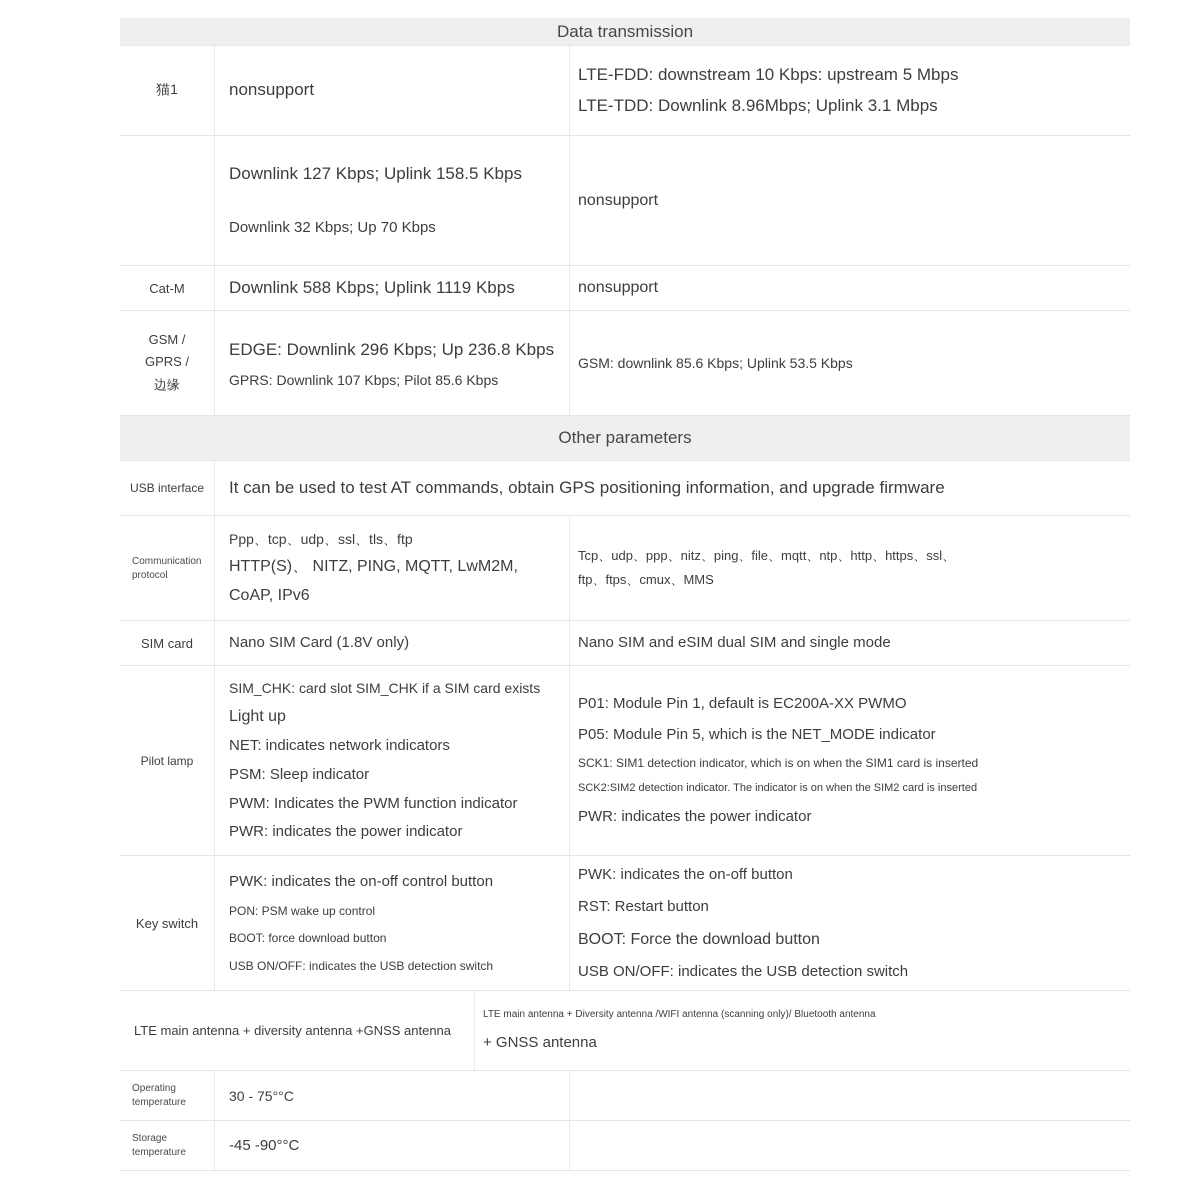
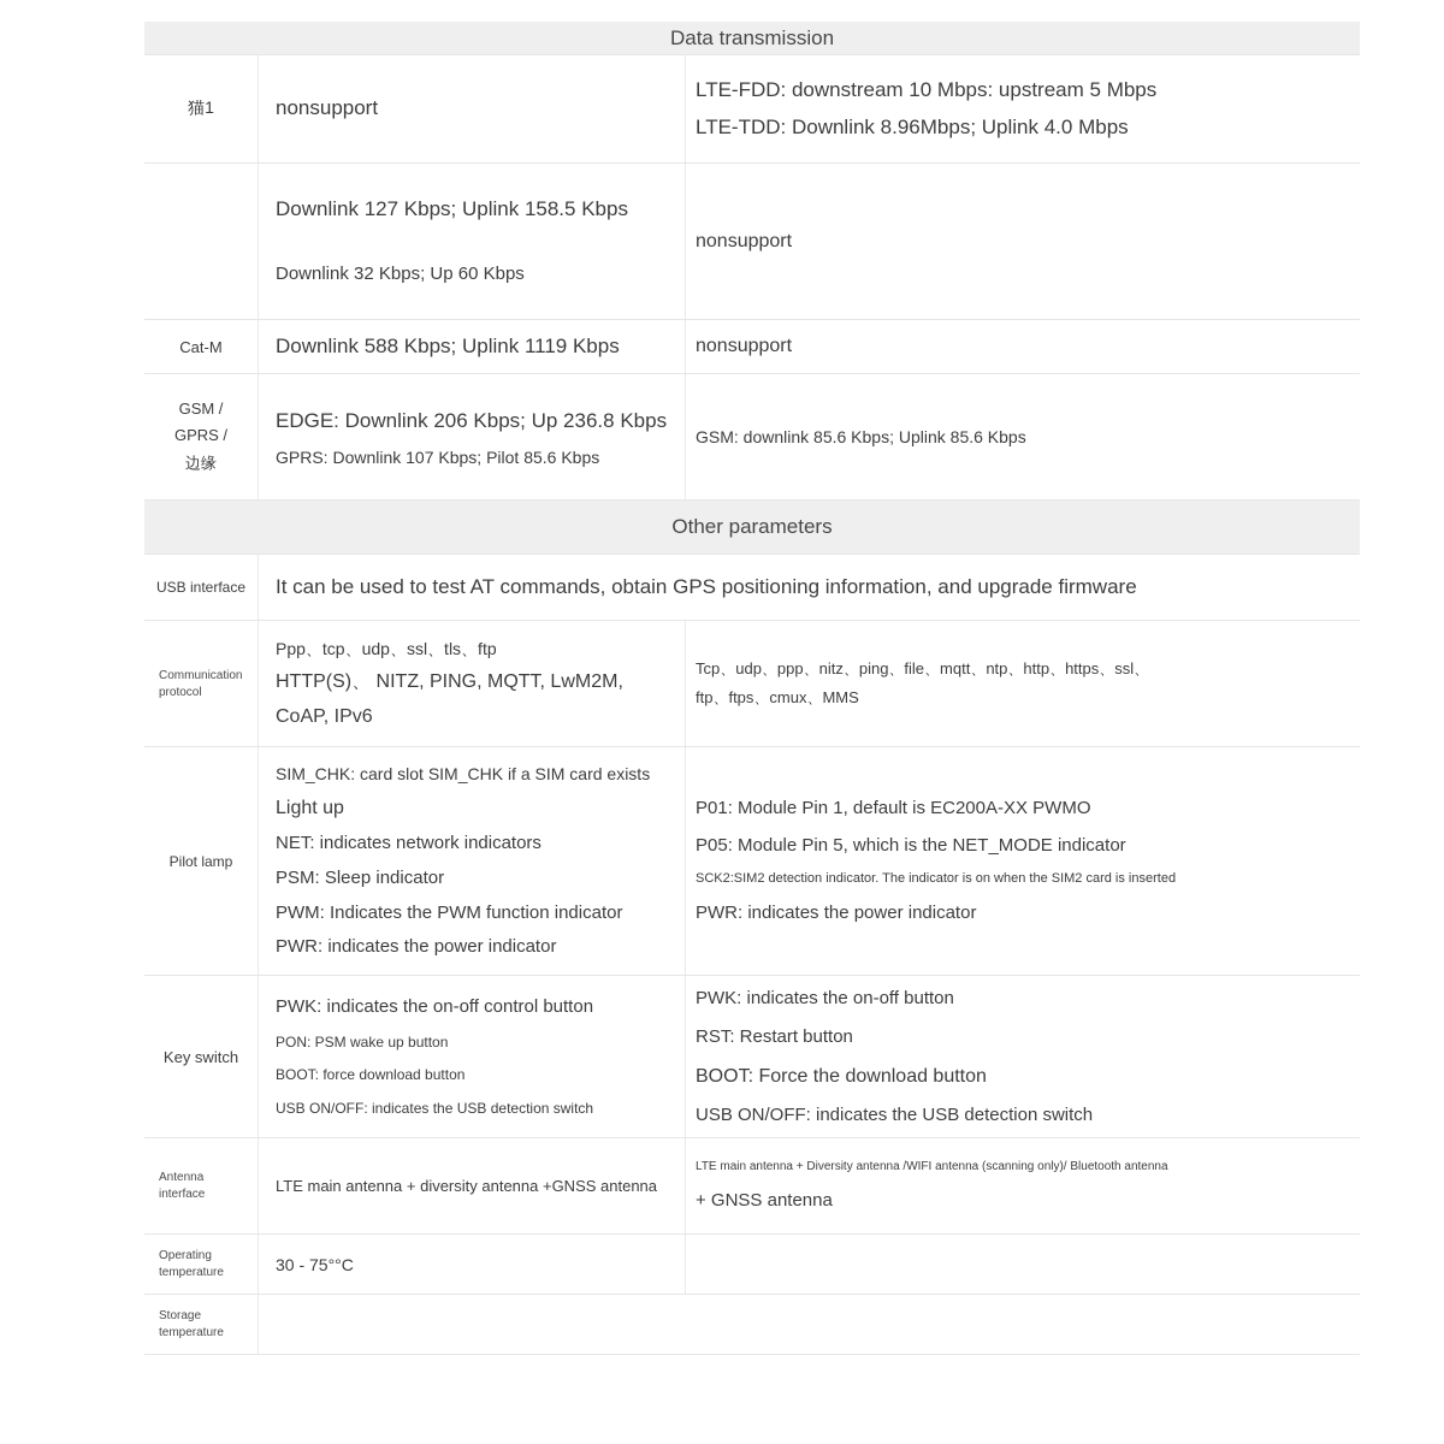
  Data transmission
  猫1
  nonsupport
- LTE-FDD: downstream 10 Kbps: upstream 5 Mbps
+ LTE-FDD: downstream 10 Mbps: upstream 5 Mbps
- LTE-TDD: Downlink 8.96Mbps; Uplink 3.1 Mbps
+ LTE-TDD: Downlink 8.96Mbps; Uplink 4.0 Mbps
  Downlink 127 Kbps; Uplink 158.5 Kbps
- Downlink 32 Kbps; Up 70 Kbps
+ Downlink 32 Kbps; Up 60 Kbps
  nonsupport
  Cat-M
  Downlink 588 Kbps; Uplink 1119 Kbps
  nonsupport
  GSM /
  GPRS /
  边缘
- EDGE: Downlink 296 Kbps; Up 236.8 Kbps
+ EDGE: Downlink 206 Kbps; Up 236.8 Kbps
  GPRS: Downlink 107 Kbps; Pilot 85.6 Kbps
- GSM: downlink 85.6 Kbps; Uplink 53.5 Kbps
+ GSM: downlink 85.6 Kbps; Uplink 85.6 Kbps
  Other parameters
  USB interface
  It can be used to test AT commands, obtain GPS positioning information, and upgrade firmware
  Communication
  protocol
  Ppp、tcp、udp、ssl、tls、ftp
  HTTP(S)、 NITZ, PING, MQTT, LwM2M,
  CoAP, IPv6
  Tcp、udp、ppp、nitz、ping、file、mqtt、ntp、http、https、ssl、
  ftp、ftps、cmux、MMS
- SIM card
- Nano SIM Card (1.8V only)
- Nano SIM and eSIM dual SIM and single mode
  Pilot lamp
  SIM_CHK: card slot SIM_CHK if a SIM card exists
  Light up
  NET: indicates network indicators
  PSM: Sleep indicator
  PWM: Indicates the PWM function indicator
  PWR: indicates the power indicator
  P01: Module Pin 1, default is EC200A-XX PWMO
  P05: Module Pin 5, which is the NET_MODE indicator
- SCK1: SIM1 detection indicator, which is on when the SIM1 card is inserted
  SCK2:SIM2 detection indicator. The indicator is on when the SIM2 card is inserted
  PWR: indicates the power indicator
  Key switch
  PWK: indicates the on-off control button
- PON: PSM wake up control
+ PON: PSM wake up button
  BOOT: force download button
  USB ON/OFF: indicates the USB detection switch
  PWK: indicates the on-off button
  RST: Restart button
  BOOT: Force the download button
  USB ON/OFF: indicates the USB detection switch
+ Antenna
+ interface
  LTE main antenna + diversity antenna +GNSS antenna
  LTE main antenna + Diversity antenna /WIFI antenna (scanning only)/ Bluetooth antenna
  + GNSS antenna
  Operating
  temperature
  30 - 75°°C
  Storage
  temperature
- -45 -90°°C
